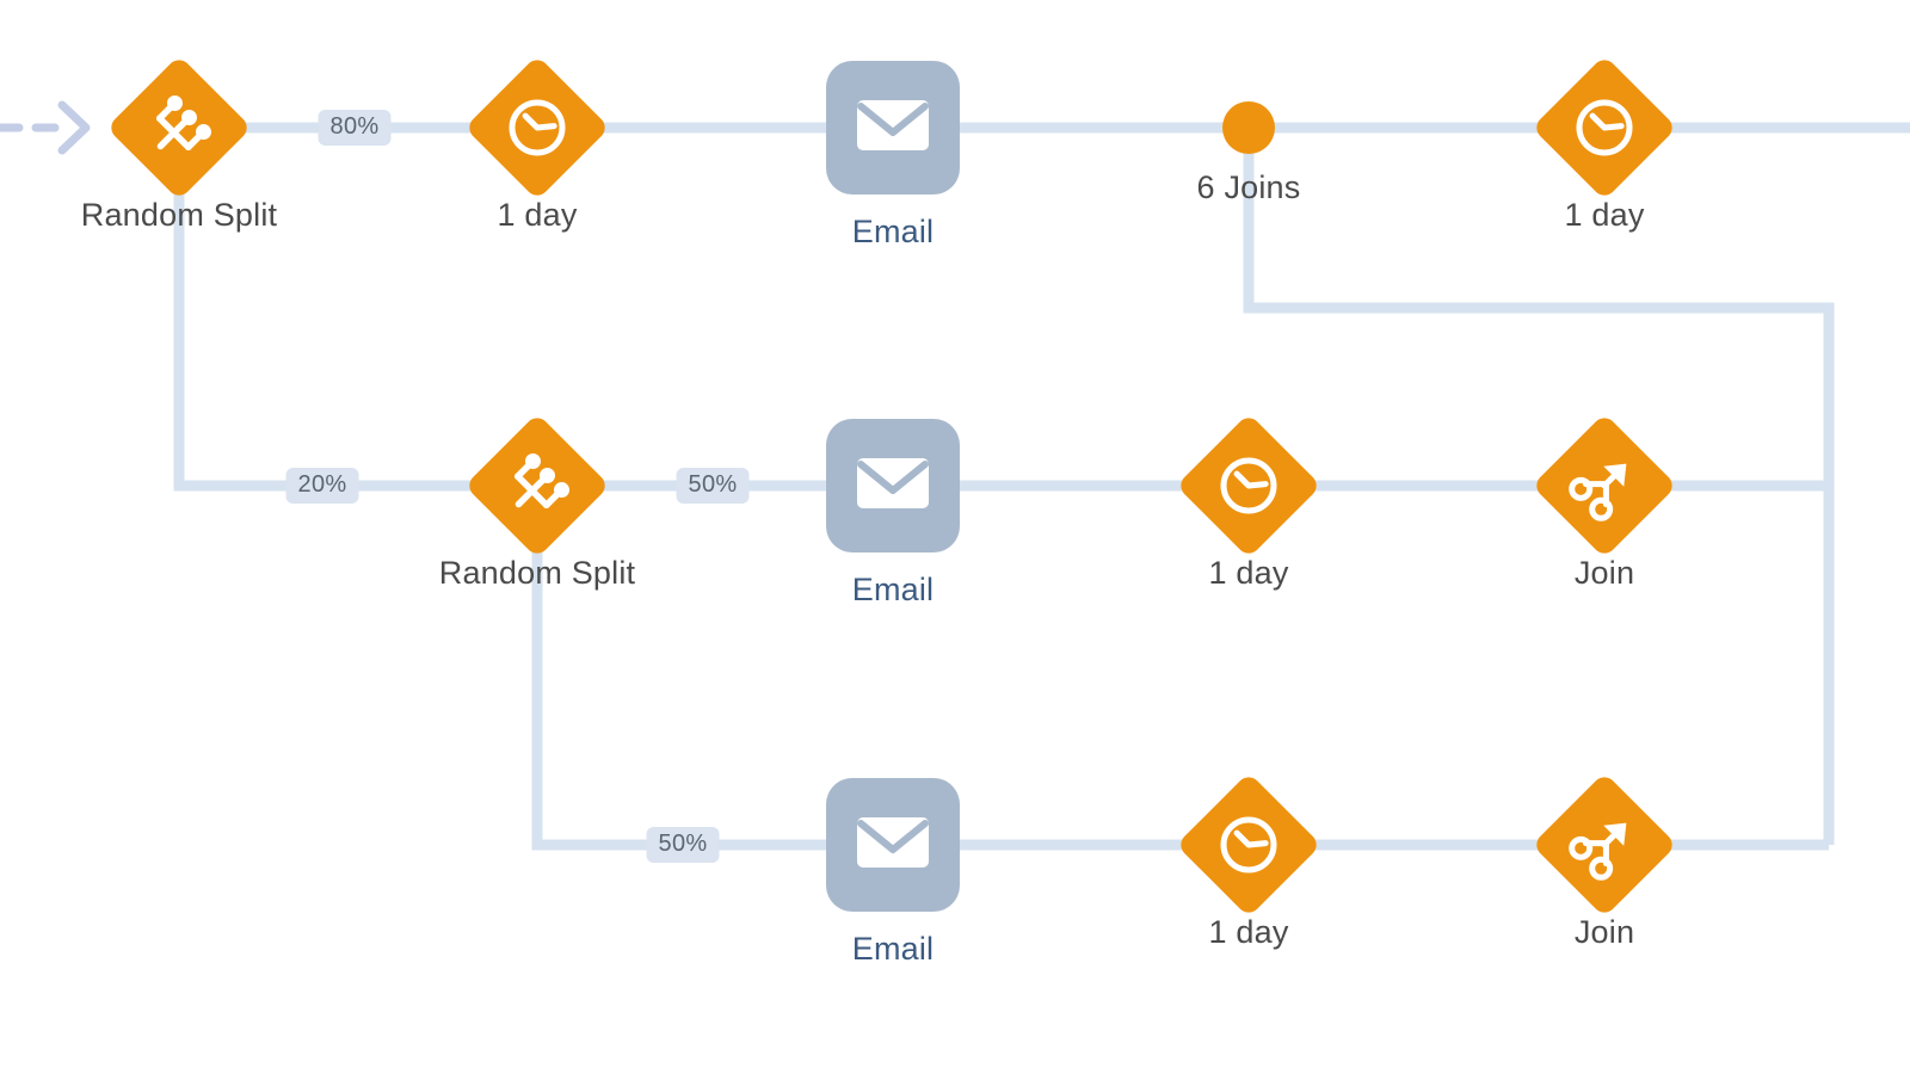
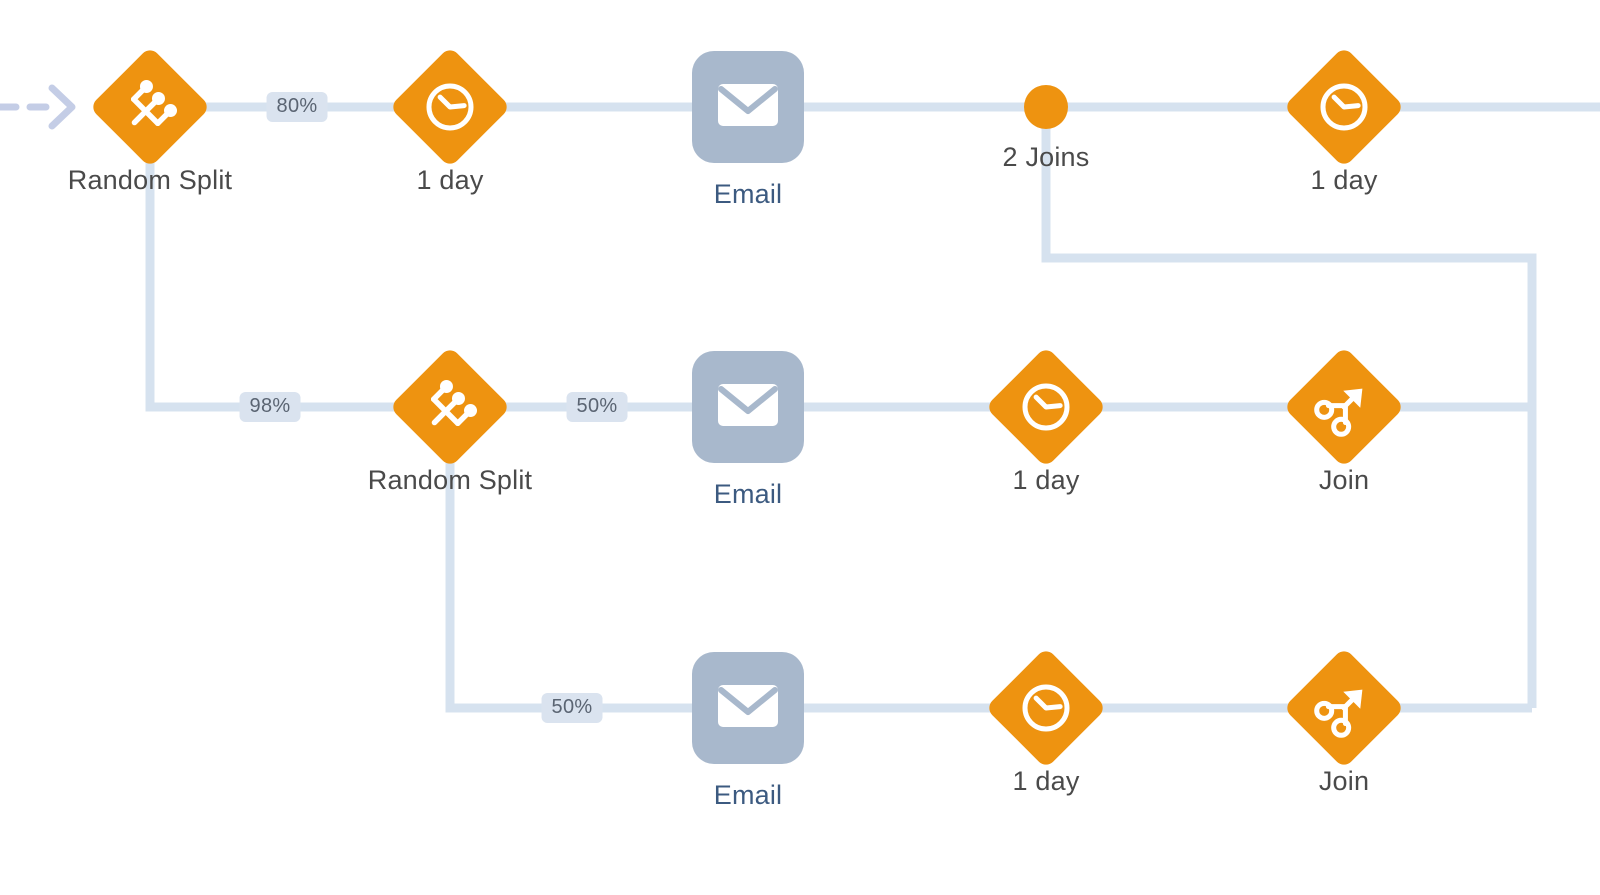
  Random Split
  1 day
  Email
- 6 Joins
+ 2 Joins
  1 day
  Random Split
  Email
  1 day
  Join
  Email
  1 day
  Join
  80%
- 20%
+ 98%
  50%
  50%
